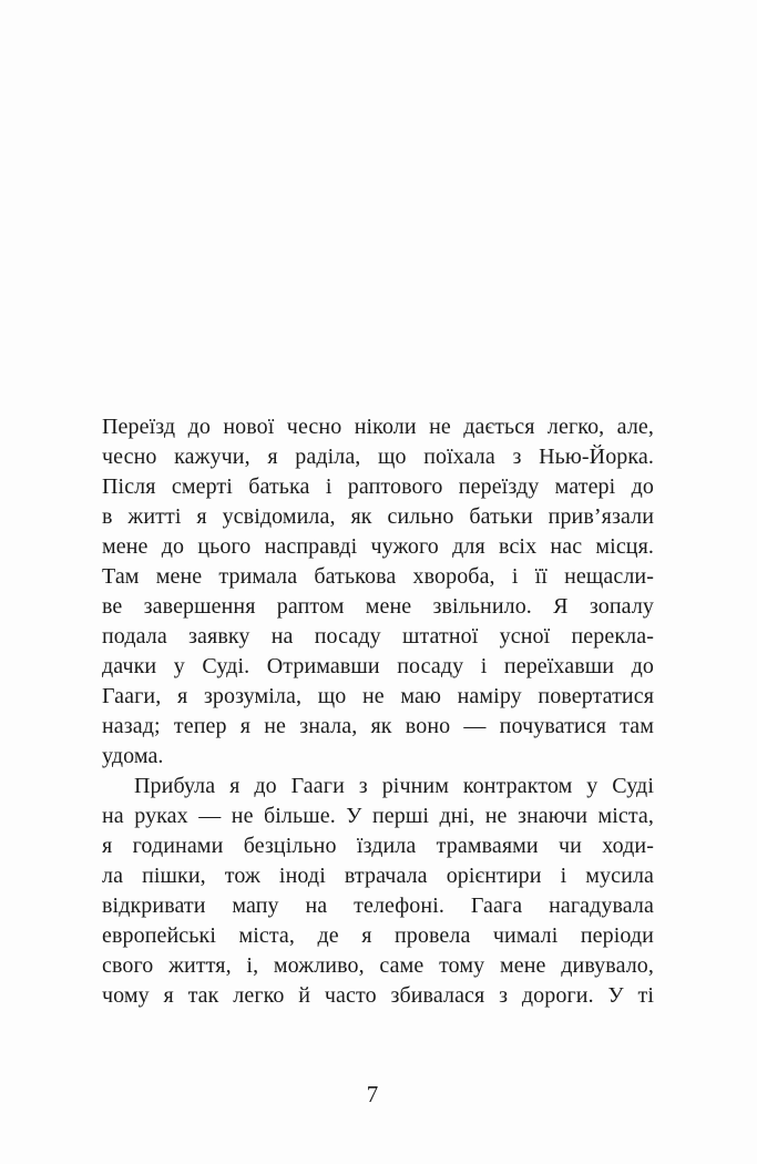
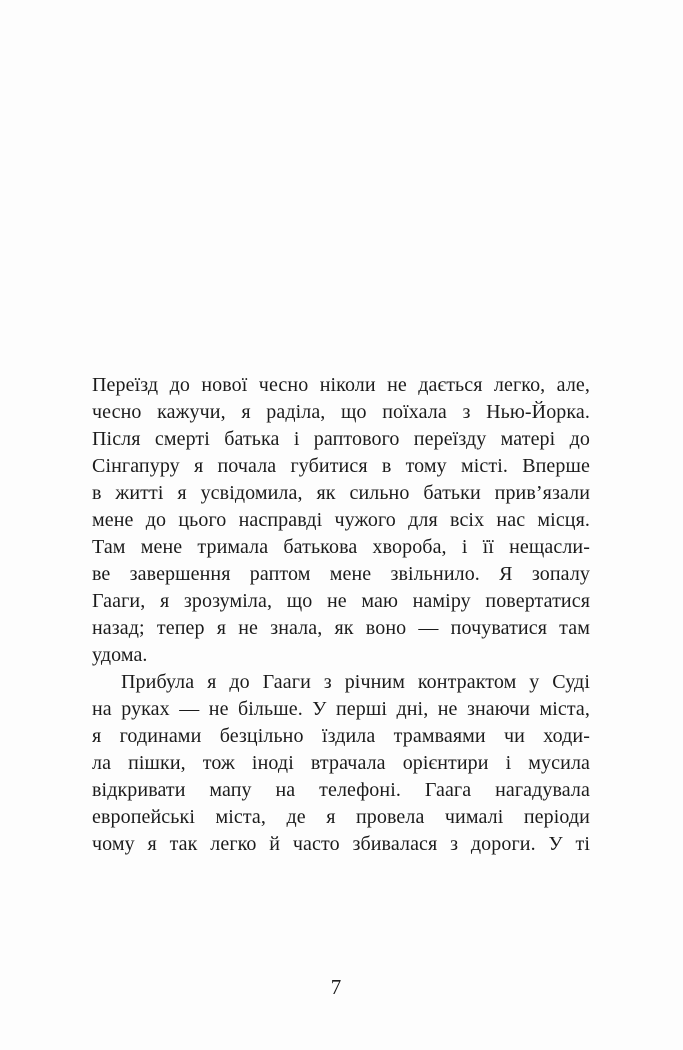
  Переїзд до нової чесно ніколи не дається легко, але,
  чесно кажучи, я раділа, що поїхала з Нью-Йорка.
  Після смерті батька і раптового переїзду матері до
+ Сінгапуру я почала губитися в тому місті. Вперше
  в житті я усвідомила, як сильно батьки прив’язали
  мене до цього насправді чужого для всіх нас місця.
  Там мене тримала батькова хвороба, і її нещасли-
  ве завершення раптом мене звільнило. Я зопалу
- подала заявку на посаду штатної усної перекла-
- дачки у Суді. Отримавши посаду і переїхавши до
  Гааги, я зрозуміла, що не маю наміру повертатися
  назад; тепер я не знала, як воно — почуватися там
  удома.
  Прибула я до Гааги з річним контрактом у Суді
  на руках — не більше. У перші дні, не знаючи міста,
  я годинами безцільно їздила трамваями чи ходи-
  ла пішки, тож іноді втрачала орієнтири і мусила
  відкривати мапу на телефоні. Гаага нагадувала
  европейські міста, де я провела чималі періоди
- свого життя, і, можливо, саме тому мене дивувало,
  чому я так легко й часто збивалася з дороги. У ті
  7
